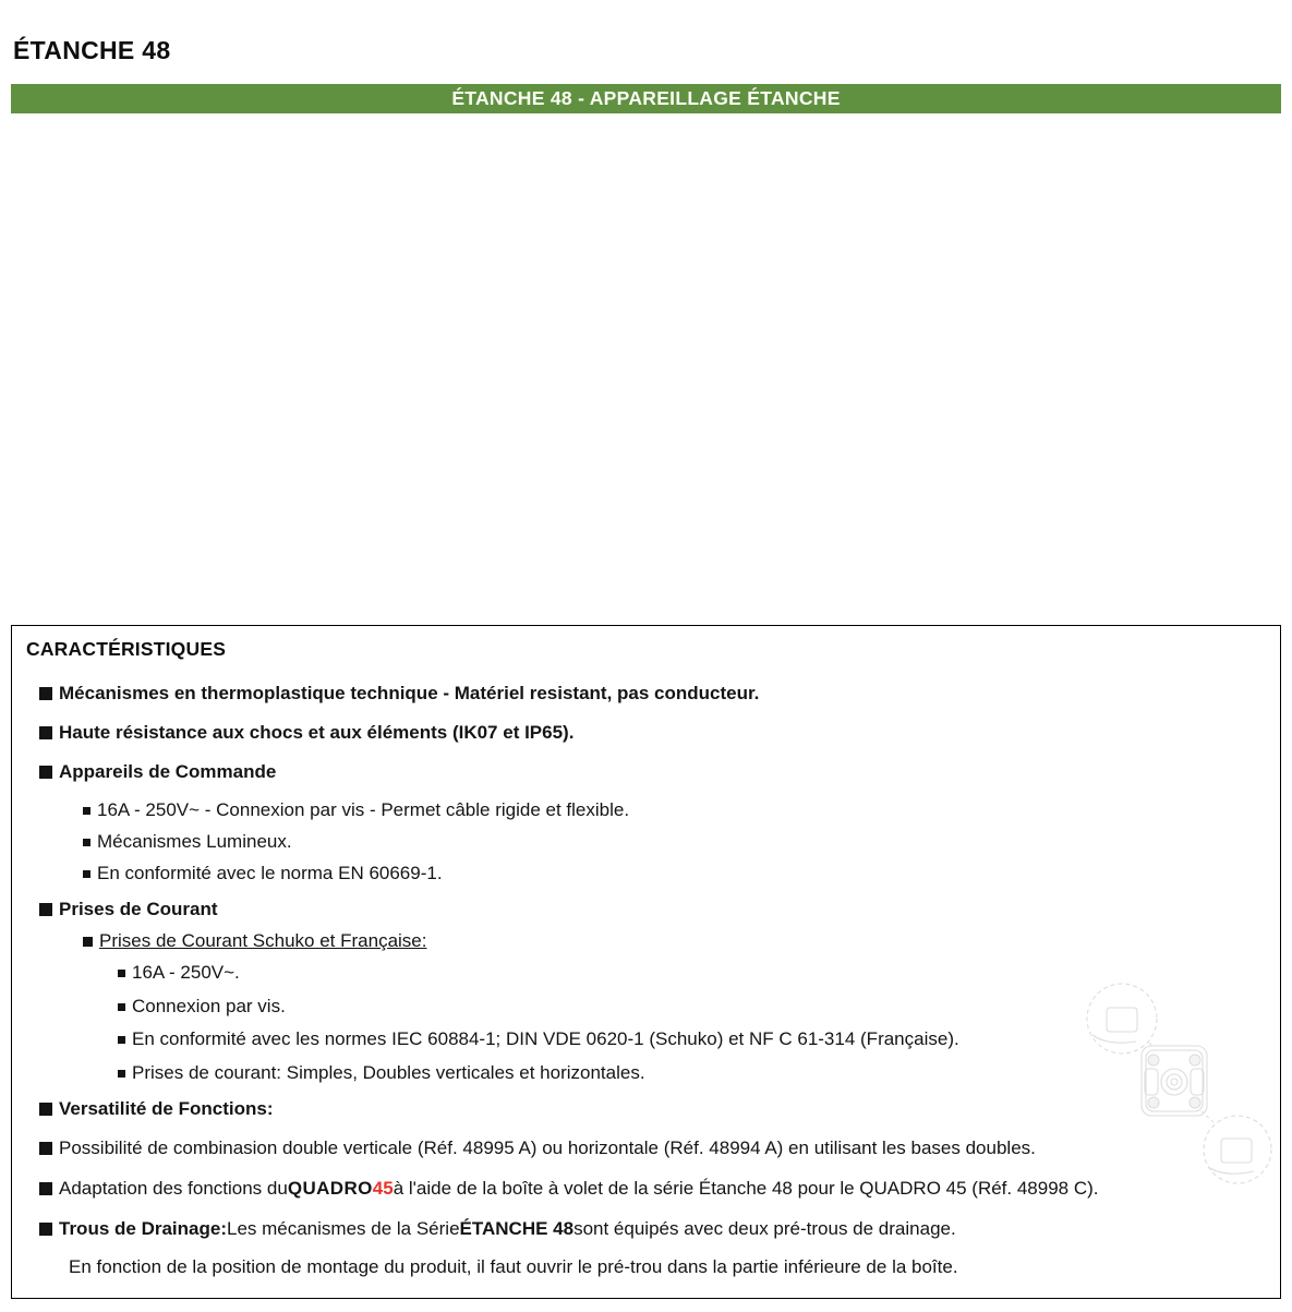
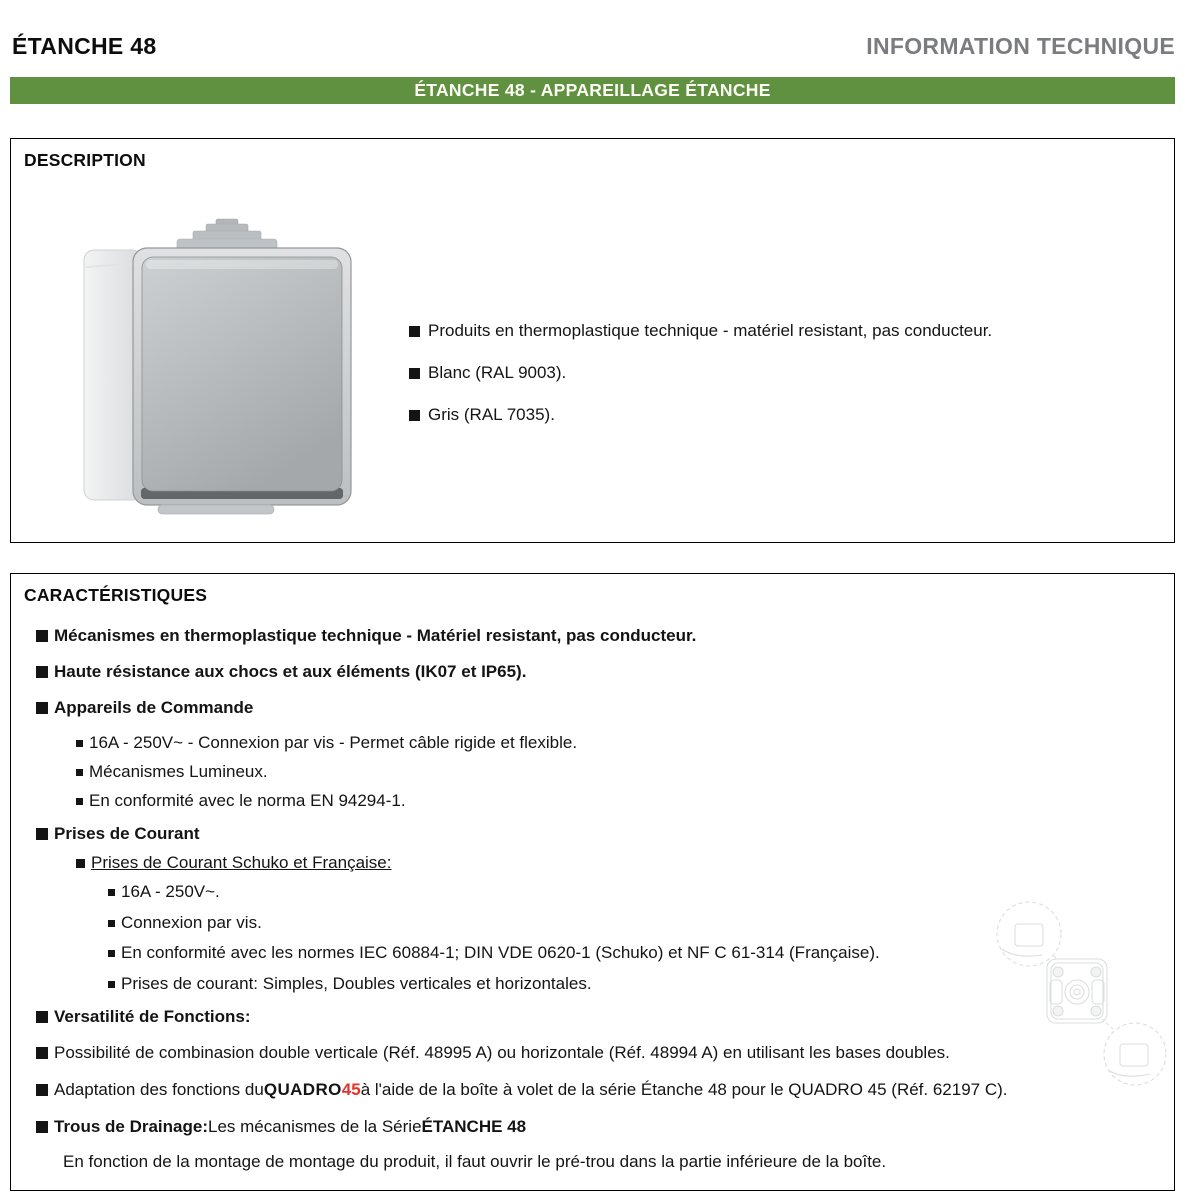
  ÉTANCHE 48
+ INFORMATION TECHNIQUE
  ÉTANCHE 48 - APPAREILLAGE ÉTANCHE
+ DESCRIPTION
+ Produits en thermoplastique technique - matériel resistant, pas conducteur.
+ Blanc (RAL 9003).
+ Gris (RAL 7035).
  CARACTÉRISTIQUES
  Mécanismes en thermoplastique technique - Matériel resistant, pas conducteur.
  Haute résistance aux chocs et aux éléments (IK07 et IP65).
  Appareils de Commande
  16A - 250V~ - Connexion par vis - Permet câble rigide et flexible.
  Mécanismes Lumineux.
- En conformité avec le norma EN 60669-1.
+ En conformité avec le norma EN 94294-1.
  Prises de Courant
  Prises de Courant Schuko et Française:
  16A - 250V~.
  Connexion par vis.
  En conformité avec les normes IEC 60884-1; DIN VDE 0620-1 (Schuko) et NF C 61-314 (Française).
  Prises de courant: Simples, Doubles verticales et horizontales.
  Versatilité de Fonctions:
  Possibilité de combinasion double verticale (Réf. 48995 A) ou horizontale (Réf. 48994 A) en utilisant les bases doubles.
  Adaptation des fonctions du
  QUADRO
  45
- à l'aide de la boîte à volet de la série Étanche 48 pour le QUADRO 45 (Réf. 48998 C).
+ à l'aide de la boîte à volet de la série Étanche 48 pour le QUADRO 45 (Réf. 62197 C).
  Trous de Drainage:
  Les mécanismes de la Série
  ÉTANCHE 48
- sont équipés avec deux pré-trous de drainage.
- En fonction de la position de montage du produit, il faut ouvrir le pré-trou dans la partie inférieure de la boîte.
+ En fonction de la montage de montage du produit, il faut ouvrir le pré-trou dans la partie inférieure de la boîte.
